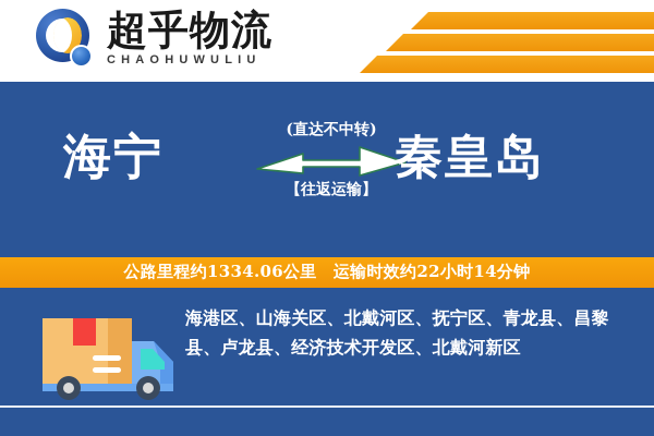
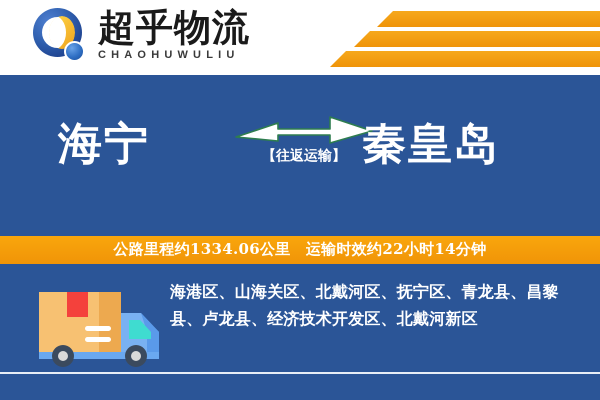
  超乎物流
  CHAOHUWULIU
  海宁
- (直达不中转)
  【往返运输】
  秦皇岛
  公路里程约1334.06公里 运输时效约22小时14分钟
  海港区、山海关区、北戴河区、抚宁区、青龙县、昌黎县、卢龙县、经济技术开发区、北戴河新区
